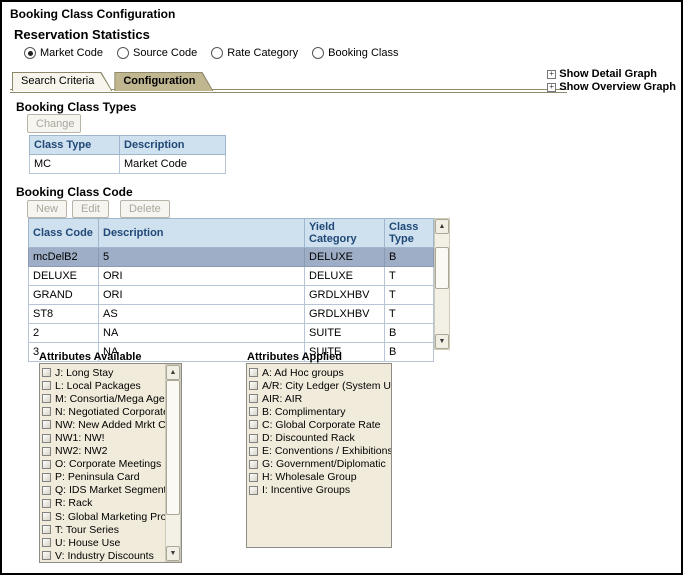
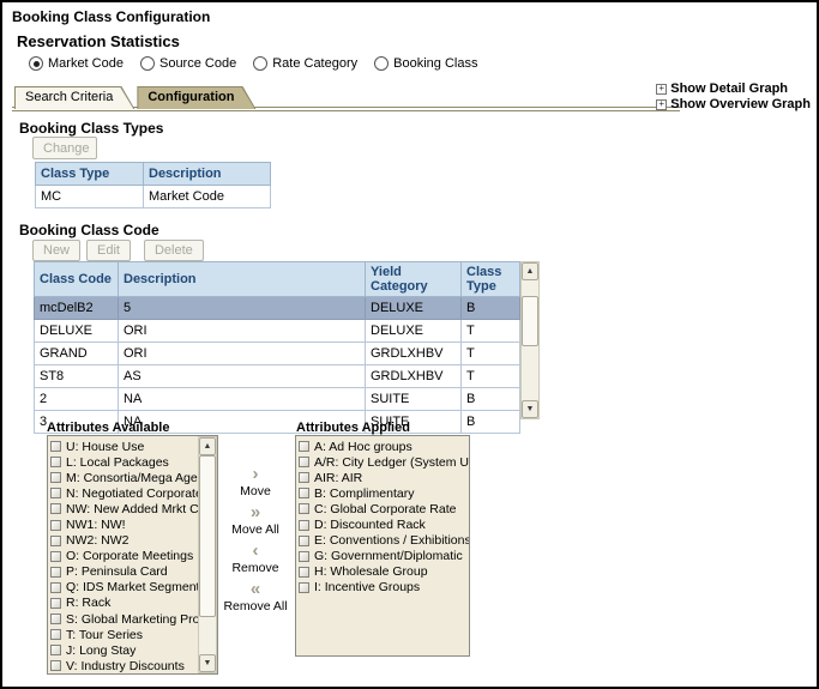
  Booking Class Configuration
  Reservation Statistics
  Market Code
  Source Code
  Rate Category
  Booking Class
  Search Criteria
  Configuration
  +
  Show Detail Graph
  +
  Show Overview Graph
  Booking Class Types
  Change
  Class Type	Description
  MC	Market Code
  Booking Class Code
  New
  Edit
  Delete
  Class Code	Description	Yield Category	Class Type
  mcDelB2	5	DELUXE	B
  DELUXE	ORI	DELUXE	T
  GRAND	ORI	GRDLXHBV	T
  ST8	AS	GRDLXHBV	T
  2	NA	SUITE	B
  3	NA	SUITE	B
  Attributes Available
- J: Long Stay
+ U: House Use
  L: Local Packages
  M: Consortia/Mega Age
  N: Negotiated Corporat
  NW: New Added Mrkt C
  NW1: NW!
  NW2: NW2
  O: Corporate Meetings
  P: Peninsula Card
  Q: IDS Market Segmen
  R: Rack
  S: Global Marketing Pro
  T: Tour Series
- U: House Use
+ J: Long Stay
  V: Industry Discounts
+ ›
+ Move
+ »
+ Move All
+ ‹
+ Remove
+ «
+ Remove All
  Attributes Applied
  A: Ad Hoc groups
  A/R: City Ledger (System U
  AIR: AIR
  B: Complimentary
  C: Global Corporate Rate
  D: Discounted Rack
  E: Conventions / Exhibitions
  G: Government/Diplomatic
  H: Wholesale Group
  I: Incentive Groups
